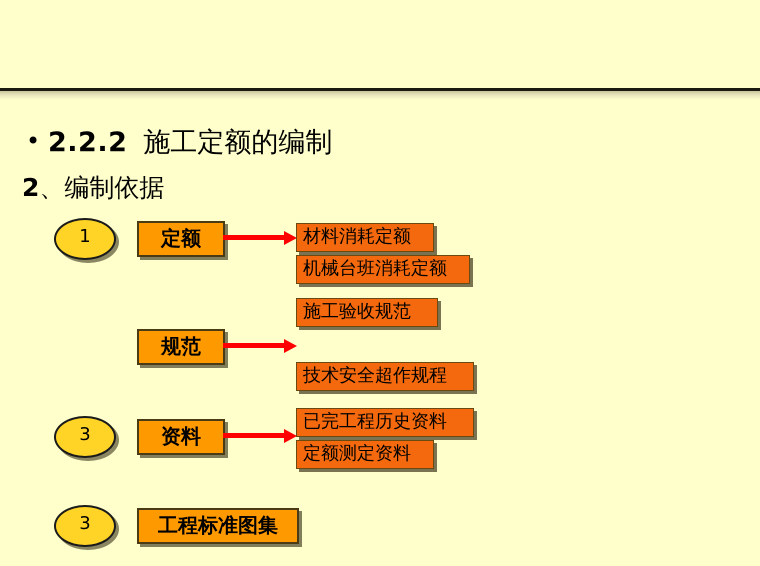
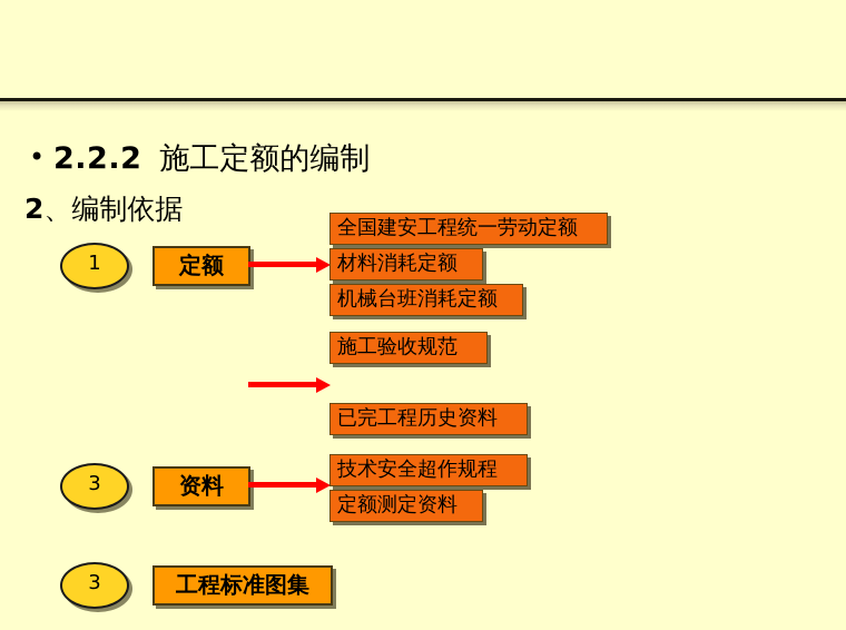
  • 2.2.2 施工定额的编制
  2、编制依据
  1
  定额
+ 全国建安工程统一劳动定额
  材料消耗定额
  机械台班消耗定额
- 规范
  施工验收规范
- 技术安全超作规程
+ 已完工程历史资料
  3
  资料
- 已完工程历史资料
+ 技术安全超作规程
  定额测定资料
  3
  工程标准图集
